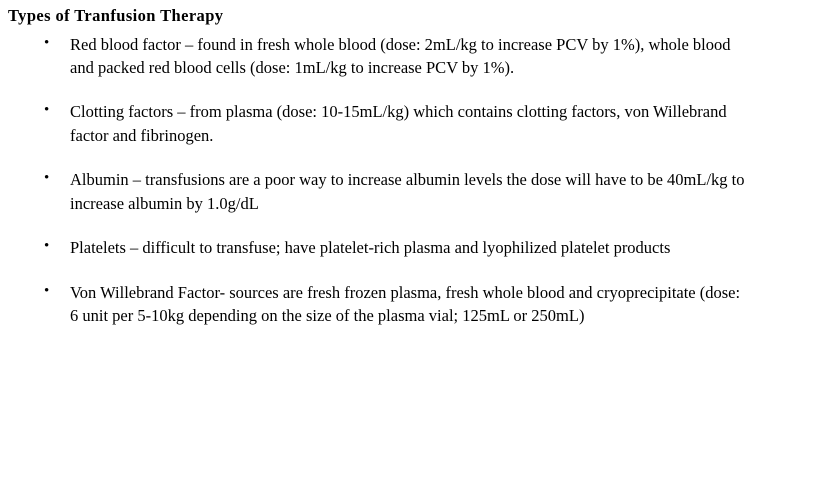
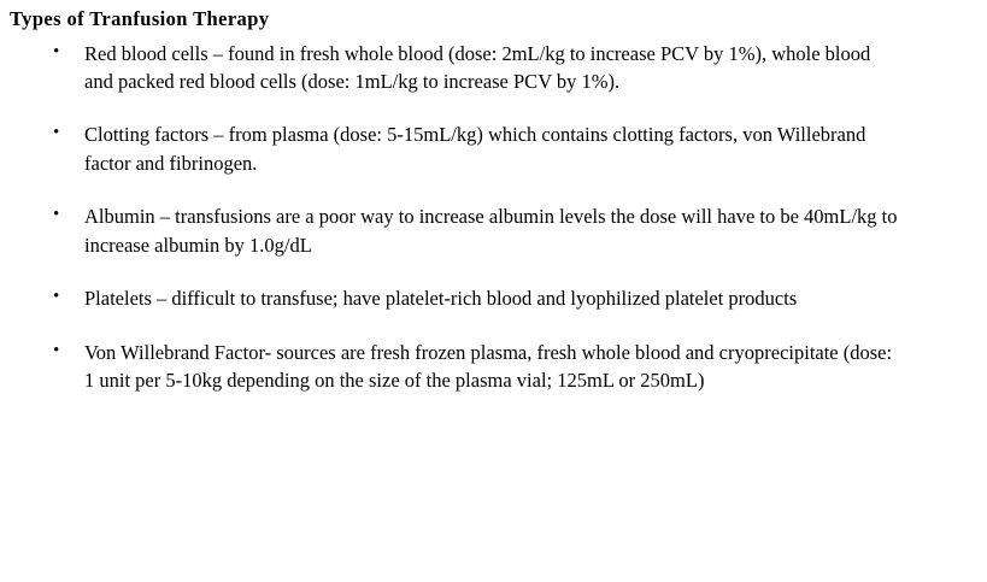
  Types of Tranfusion Therapy
  •
- Red blood factor – found in fresh whole blood (dose: 2mL/kg to increase PCV by 1%), whole blood and packed red blood cells (dose: 1mL/kg to increase PCV by 1%).
+ Red blood cells – found in fresh whole blood (dose: 2mL/kg to increase PCV by 1%), whole blood and packed red blood cells (dose: 1mL/kg to increase PCV by 1%).
  •
- Clotting factors – from plasma (dose: 10-15mL/kg) which contains clotting factors, von Willebrand factor and fibrinogen.
+ Clotting factors – from plasma (dose: 5-15mL/kg) which contains clotting factors, von Willebrand factor and fibrinogen.
  •
  Albumin – transfusions are a poor way to increase albumin levels the dose will have to be 40mL/kg to increase albumin by 1.0g/dL
  •
- Platelets – difficult to transfuse; have platelet-rich plasma and lyophilized platelet products
+ Platelets – difficult to transfuse; have platelet-rich blood and lyophilized platelet products
  •
- Von Willebrand Factor- sources are fresh frozen plasma, fresh whole blood and cryoprecipitate (dose: 6 unit per 5-10kg depending on the size of the plasma vial; 125mL or 250mL)
+ Von Willebrand Factor- sources are fresh frozen plasma, fresh whole blood and cryoprecipitate (dose: 1 unit per 5-10kg depending on the size of the plasma vial; 125mL or 250mL)
